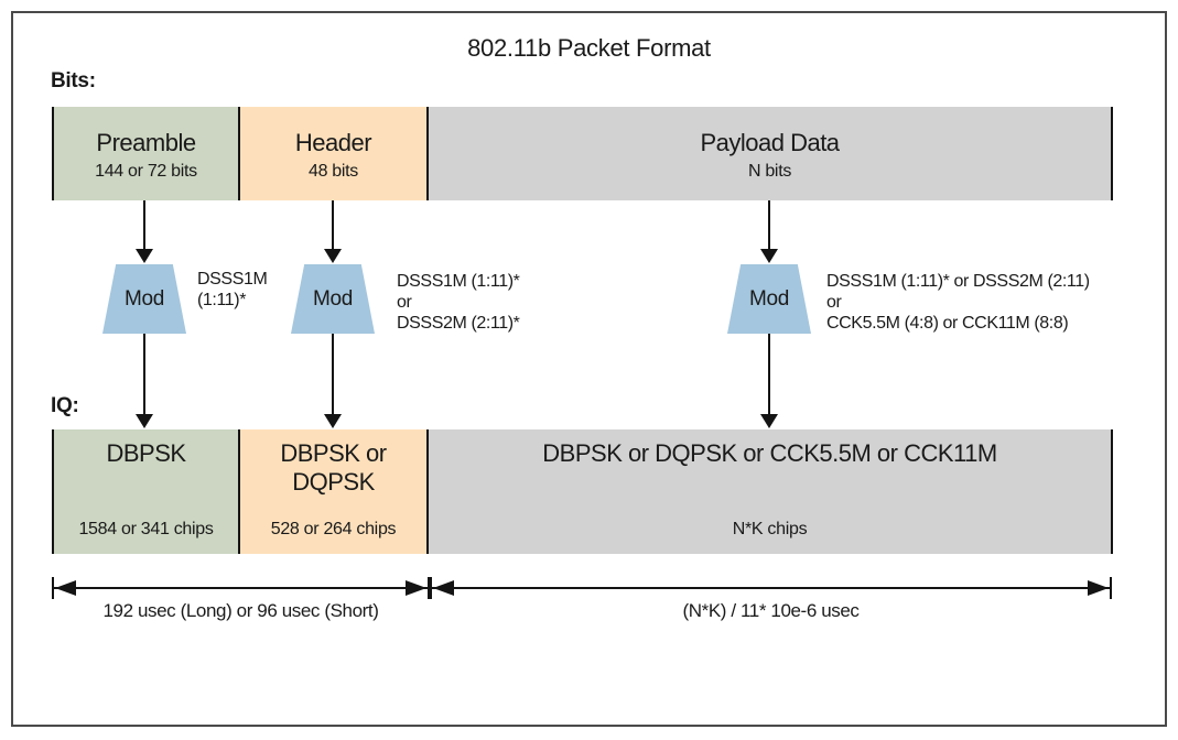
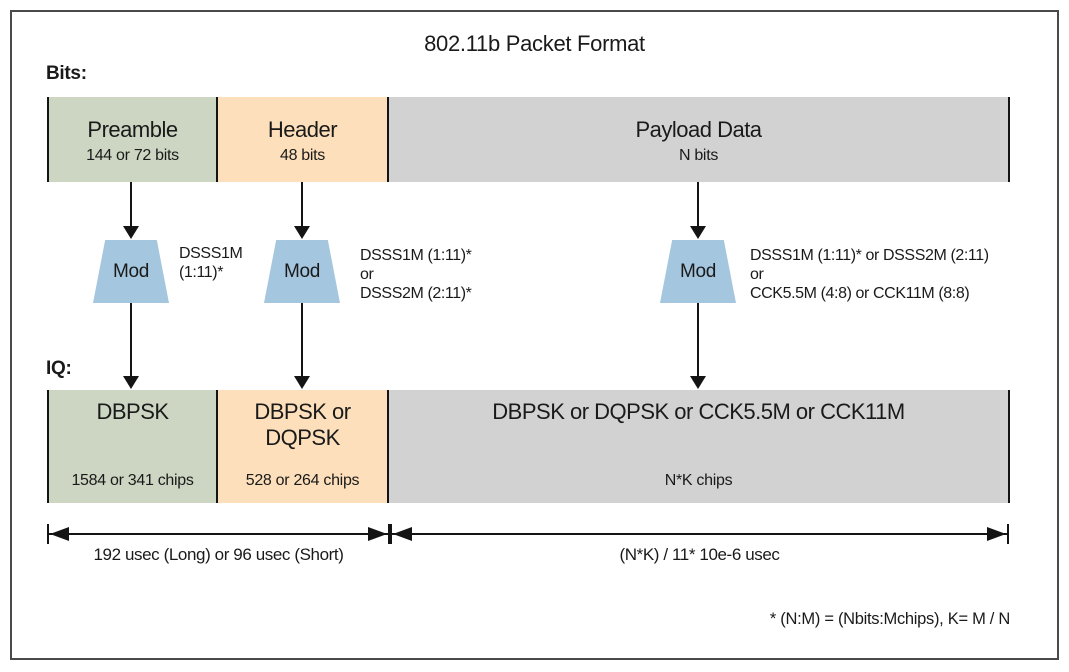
  802.11b Packet Format
  Bits:
  Preamble
  144 or 72 bits
  Header
  48 bits
  Payload Data
  N bits
  Mod
  Mod
  Mod
  DSSS1M
  (1:11)*
  DSSS1M (1:11)*
  or
  DSSS2M (2:11)*
  DSSS1M (1:11)* or DSSS2M (2:11)
  or
  CCK5.5M (4:8) or CCK11M (8:8)
  IQ:
  DBPSK
  1584 or 341 chips
  DBPSK or DQPSK
  528 or 264 chips
  DBPSK or DQPSK or CCK5.5M or CCK11M
  N*K chips
  192 usec (Long) or 96 usec (Short)
  (N*K) / 11* 10e-6 usec
+ * (N:M) = (Nbits:Mchips), K= M / N
